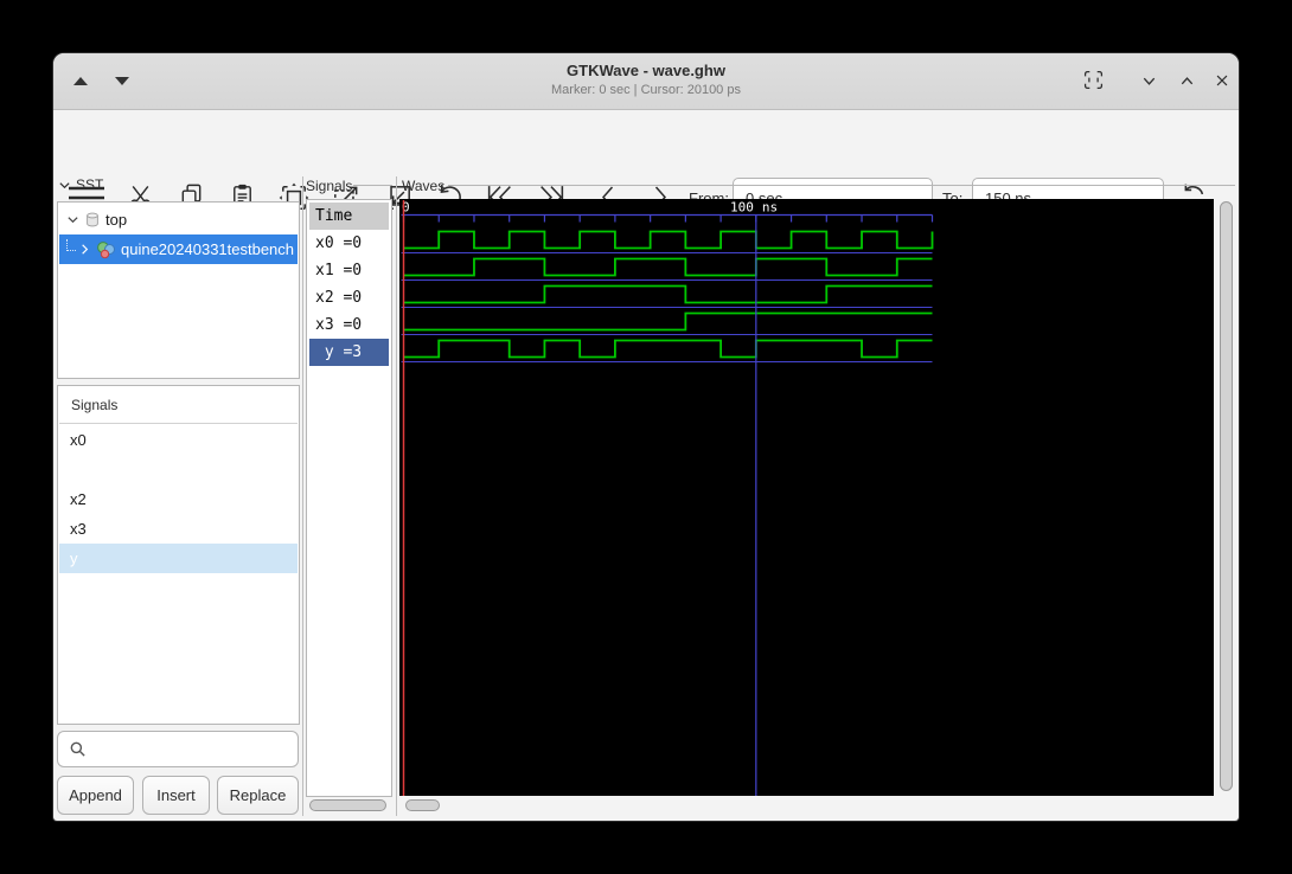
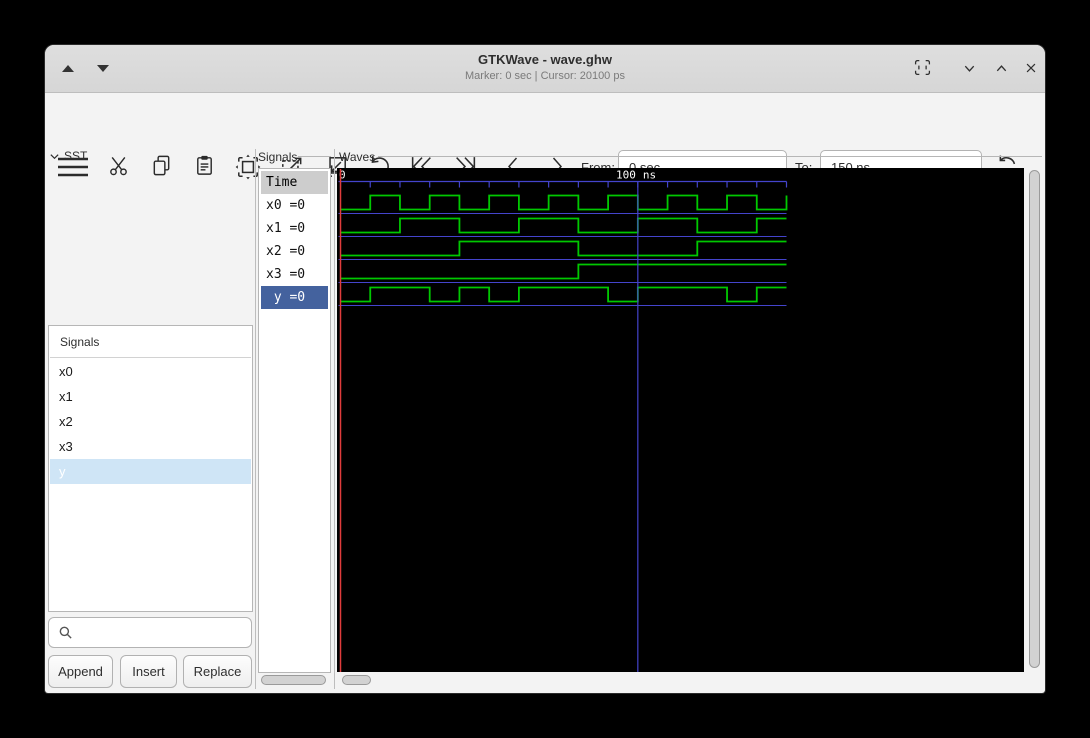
  GTKWave - wave.ghw
  Marker: 0 sec | Cursor: 20100 ps
  SST
- top
- quine20240331testbench
  Signals
  x0
+ x1
  x2
  x3
  y
  Append
  Insert
  Replace
  Signals
  Time
  x0 =0
  x1 =0
  x2 =0
  x3 =0
- y =3
+ y =0
  Waves
  0
  100
  ns
